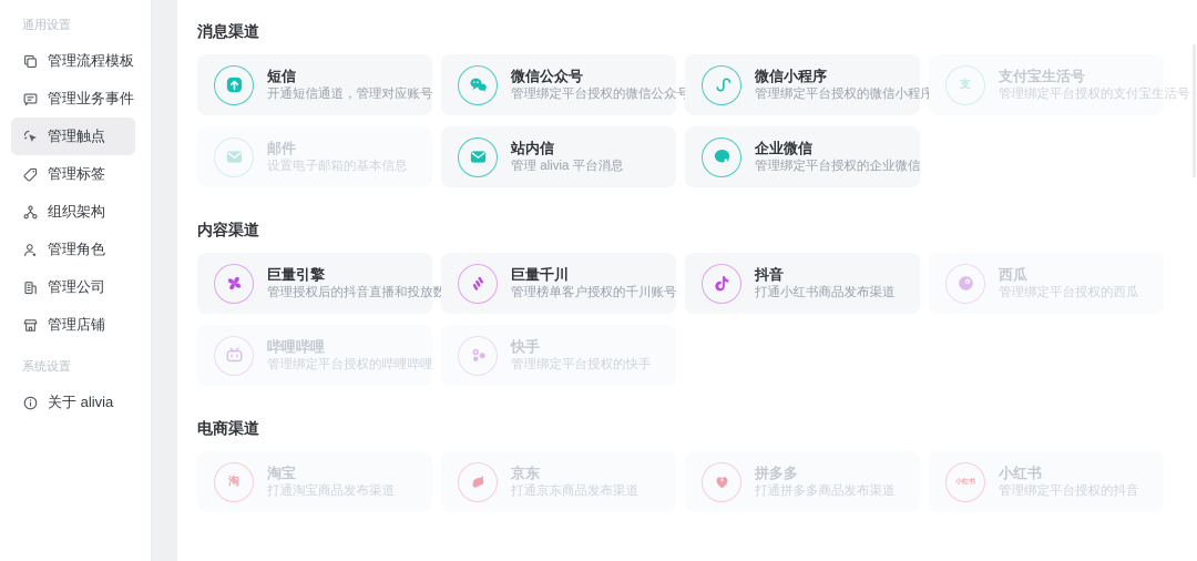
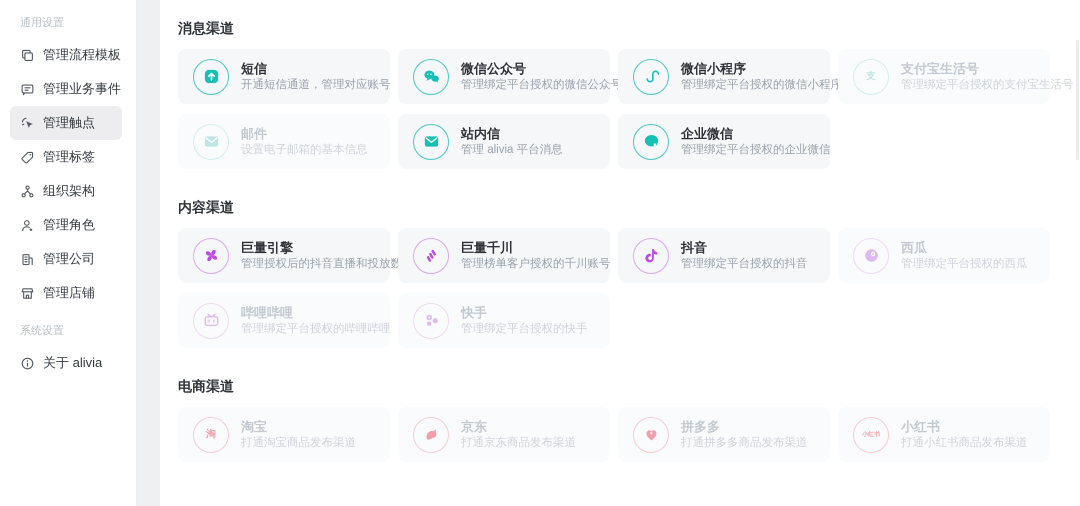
  通用设置
  管理流程模板
  管理业务事件
  管理触点
  管理标签
  组织架构
  管理角色
  管理公司
  管理店铺
  系统设置
  关于 alivia
  消息渠道
  短信
  开通短信通道，管理对应账号
  微信公众号
  管理绑定平台授权的微信公众号
  微信小程序
  管理绑定平台授权的微信小程序
  支
  支付宝生活号
  管理绑定平台授权的支付宝生活号
  邮件
  设置电子邮箱的基本信息
  站内信
  管理 alivia 平台消息
  企业微信
  管理绑定平台授权的企业微信
  内容渠道
  巨量引擎
  管理授权后的抖音直播和投放数
  巨量千川
  管理榜单客户授权的千川账号
  抖音
- 打通小红书商品发布渠道
+ 管理绑定平台授权的抖音
  西瓜
  管理绑定平台授权的西瓜
  哔哩哔哩
  管理绑定平台授权的哔哩哔哩
  快手
  管理绑定平台授权的快手
  电商渠道
  淘
  淘宝
  打通淘宝商品发布渠道
  京东
  打通京东商品发布渠道
  拼多多
  打通拼多多商品发布渠道
  小红书
- 管理绑定平台授权的抖音
+ 打通小红书商品发布渠道
